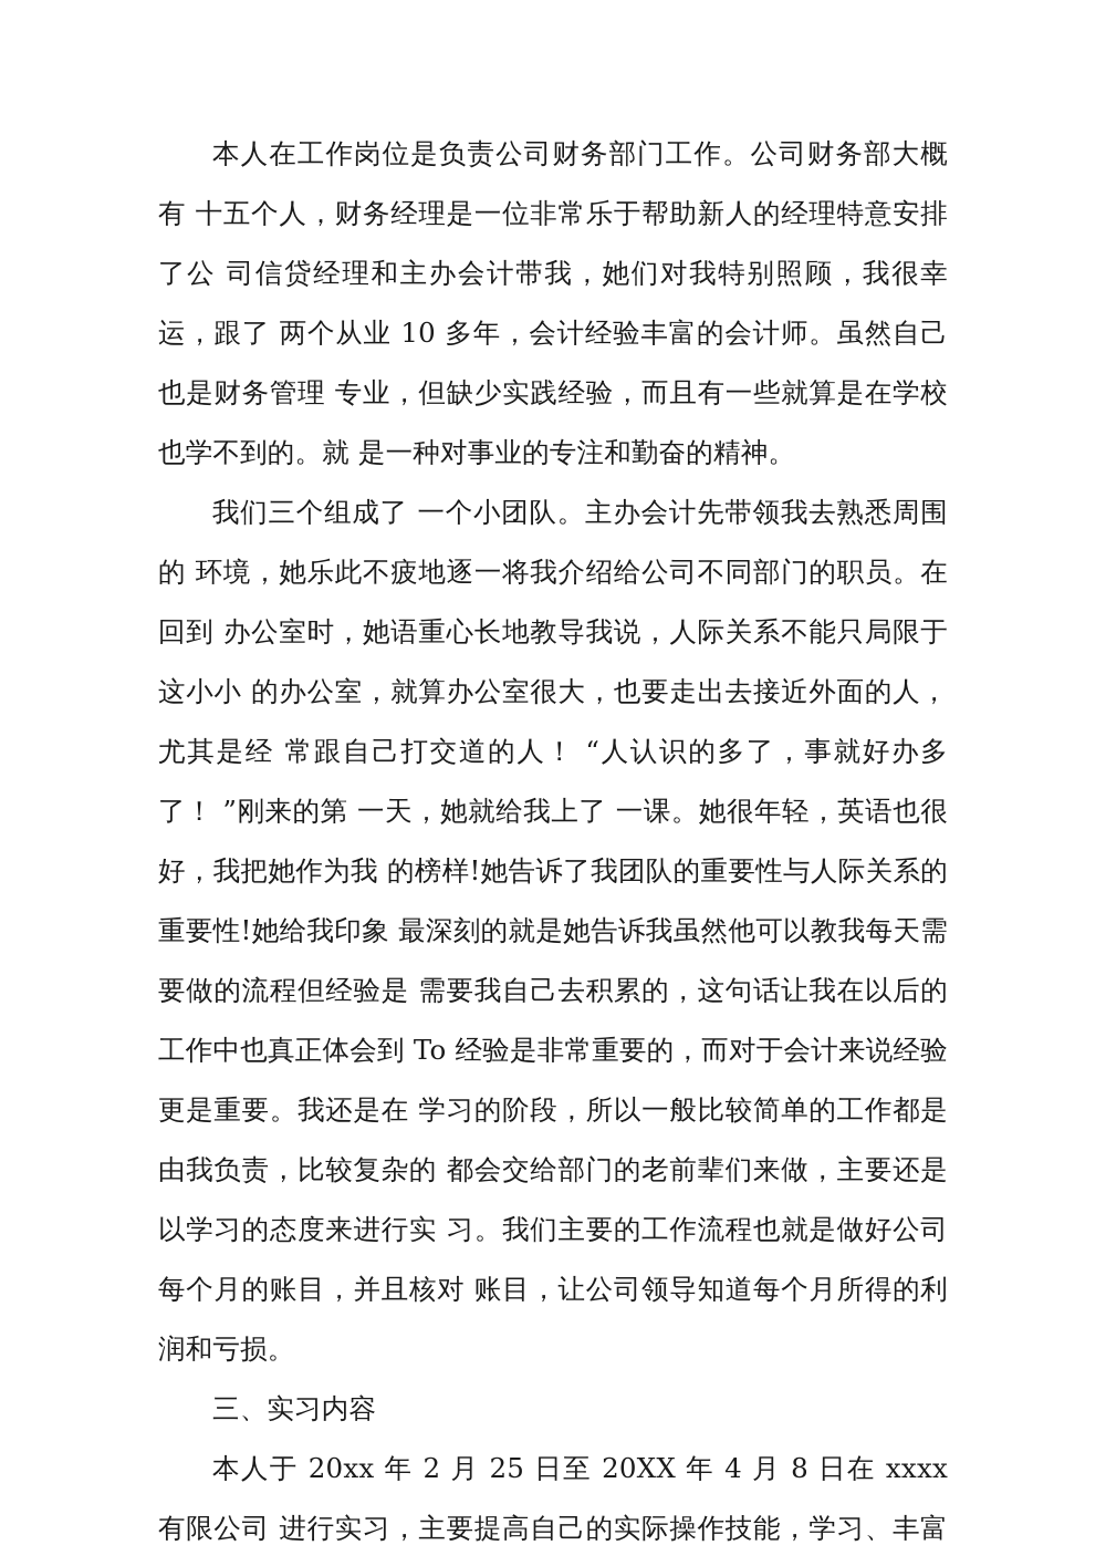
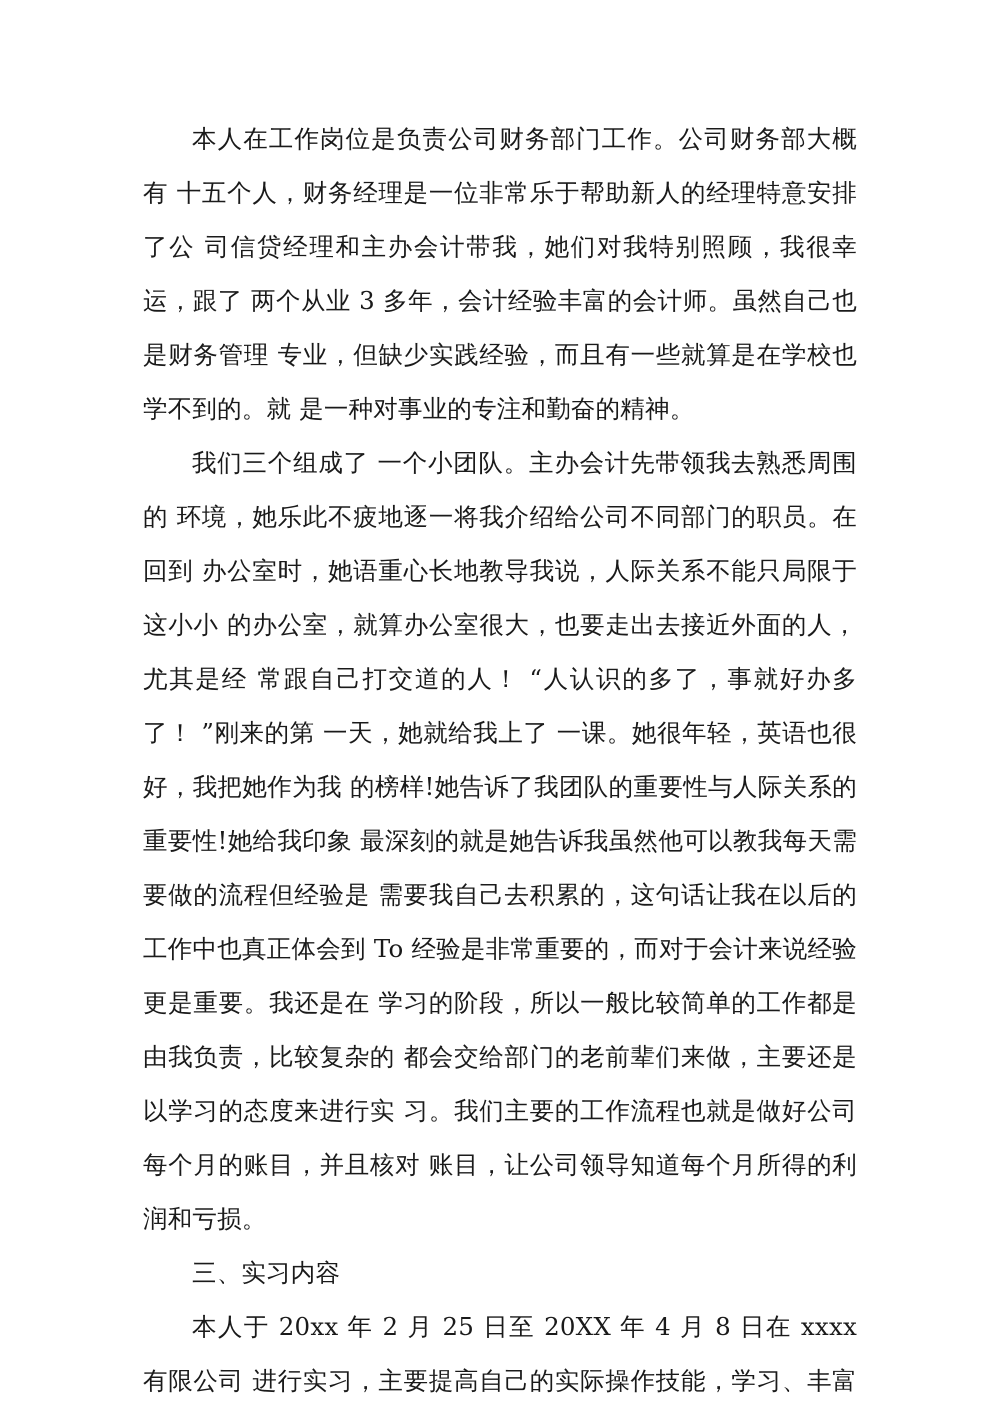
- 本人在工作岗位是负责公司财务部门工作。公司财务部大概有 十五个人，财务经理是一位非常乐于帮助新人的经理特意安排了公 司信贷经理和主办会计带我，她们对我特别照顾，我很幸运，跟了 两个从业 10 多年，会计经验丰富的会计师。虽然自己也是财务管理 专业，但缺少实践经验，而且有一些就算是在学校也学不到的。就 是一种对事业的专注和勤奋的精神。
+ 本人在工作岗位是负责公司财务部门工作。公司财务部大概有 十五个人，财务经理是一位非常乐于帮助新人的经理特意安排了公 司信贷经理和主办会计带我，她们对我特别照顾，我很幸运，跟了 两个从业 3 多年，会计经验丰富的会计师。虽然自己也是财务管理 专业，但缺少实践经验，而且有一些就算是在学校也学不到的。就 是一种对事业的专注和勤奋的精神。
  我们三个组成了 一个小团队。主办会计先带领我去熟悉周围的 环境，她乐此不疲地逐一将我介绍给公司不同部门的职员。在回到 办公室时，她语重心长地教导我说，人际关系不能只局限于这小小 的办公室，就算办公室很大，也要走出去接近外面的人，尤其是经 常跟自己打交道的人！ “人认识的多了，事就好办多了！ ”刚来的第 一天，她就给我上了 一课。她很年轻，英语也很好，我把她作为我 的榜样!她告诉了我团队的重要性与人际关系的重要性!她给我印象 最深刻的就是她告诉我虽然他可以教我每天需要做的流程但经验是 需要我自己去积累的，这句话让我在以后的工作中也真正体会到 To 经验是非常重要的，而对于会计来说经验更是重要。我还是在 学习的阶段，所以一般比较简单的工作都是由我负责，比较复杂的 都会交给部门的老前辈们来做，主要还是以学习的态度来进行实 习。我们主要的工作流程也就是做好公司每个月的账目，并且核对 账目，让公司领导知道每个月所得的利润和亏损。
  三、实习内容
  本人于 20xx 年 2 月 25 日至 20XX 年 4 月 8 日在 xxxx 有限公司 进行实习，主要提高自己的实际操作技能，学习、丰富
